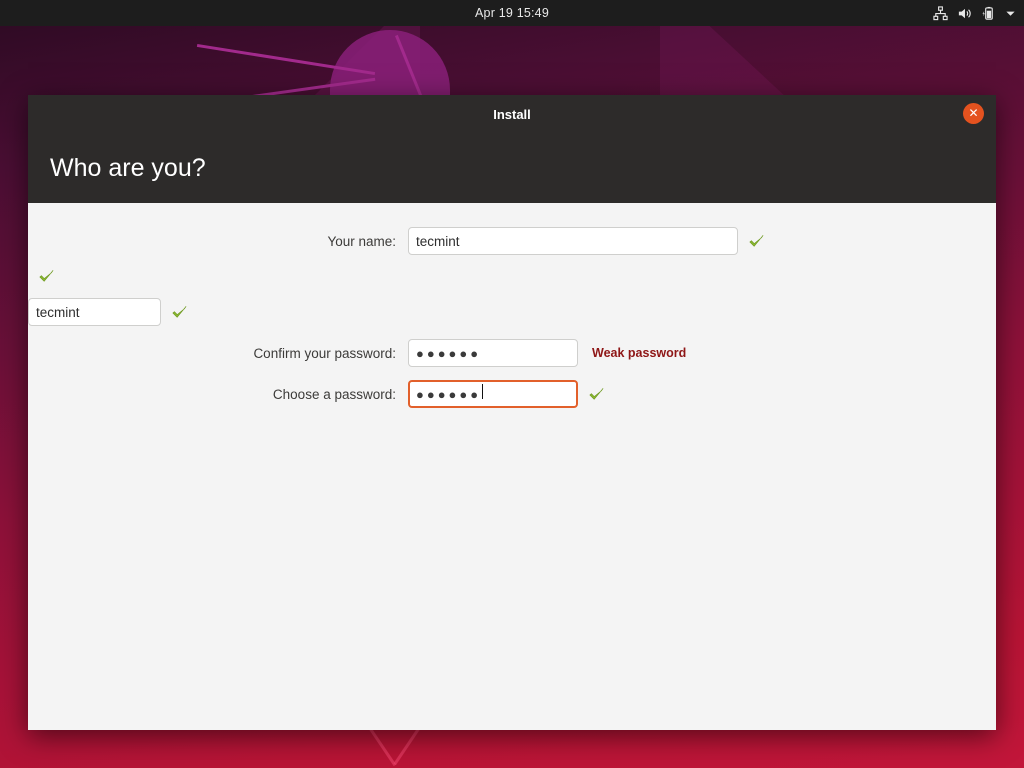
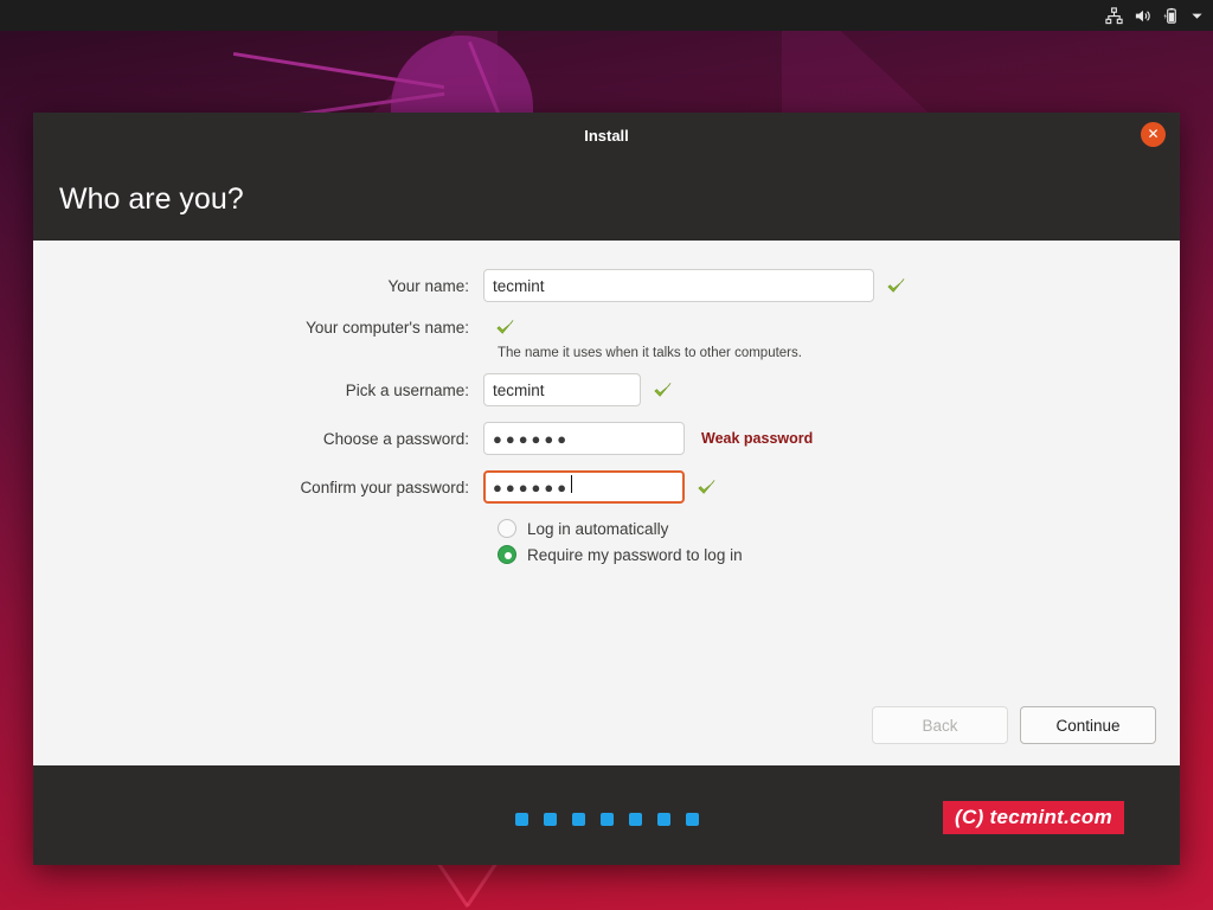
- Apr 19 15:49
  Install
  ✕
  Who are you?
  Your name:
  tecmint
+ Your computer's name:
+ The name it uses when it talks to other computers.
+ Pick a username:
  tecmint
- Confirm your password:
+ Choose a password:
  ●●●●●●
  Weak password
- Choose a password:
+ Confirm your password:
  ●●●●●●
+ Log in automatically
+ Require my password to log in
+ Back
+ Continue
+ (C) tecmint.com
